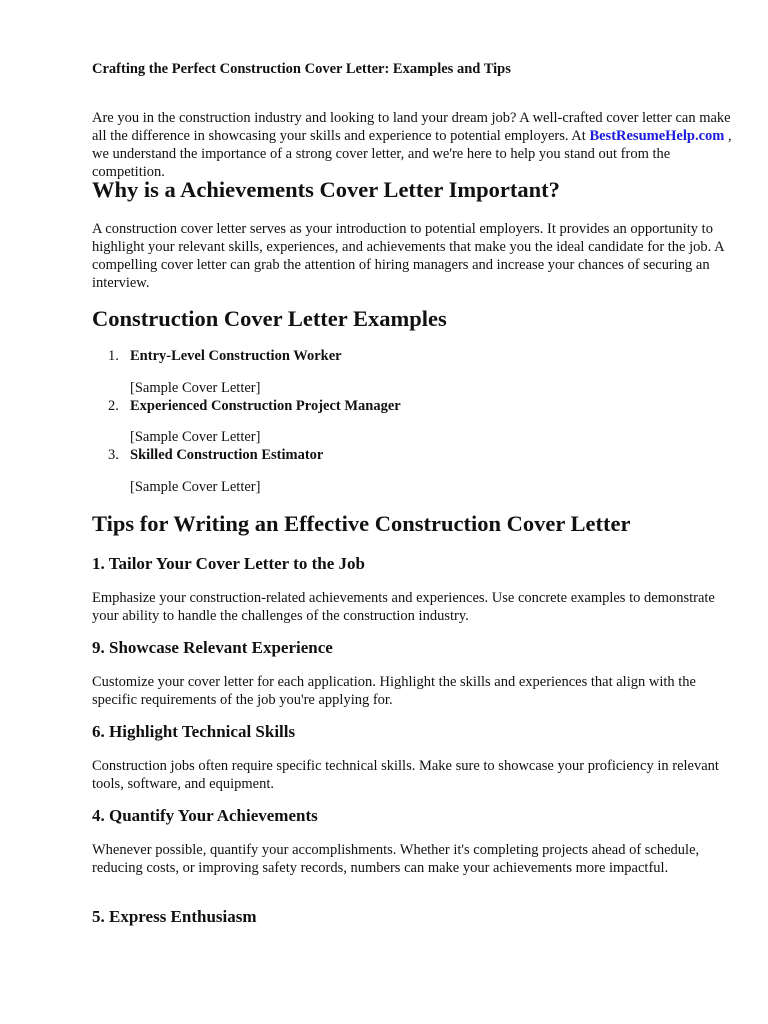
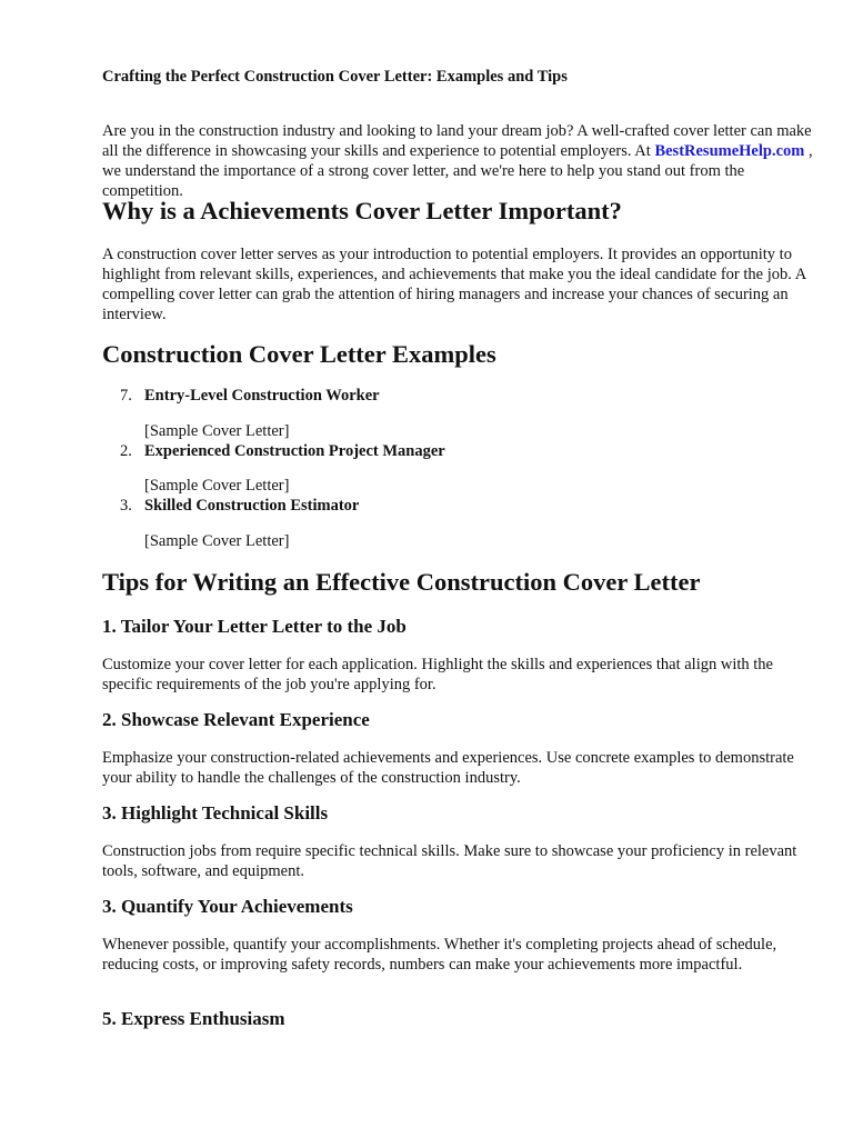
  Crafting the Perfect Construction Cover Letter: Examples and Tips
  Are you in the construction industry and looking to land your dream job? A well-crafted cover letter can make all the difference in showcasing your skills and experience to potential employers. At BestResumeHelp.com , we understand the importance of a strong cover letter, and we're here to help you stand out from the competition.
  Why is a Achievements Cover Letter Important?
- A construction cover letter serves as your introduction to potential employers. It provides an opportunity to highlight your relevant skills, experiences, and achievements that make you the ideal candidate for the job. A compelling cover letter can grab the attention of hiring managers and increase your chances of securing an interview.
+ A construction cover letter serves as your introduction to potential employers. It provides an opportunity to highlight from relevant skills, experiences, and achievements that make you the ideal candidate for the job. A compelling cover letter can grab the attention of hiring managers and increase your chances of securing an interview.
  Construction Cover Letter Examples
- 1.
+ 7.
  Entry-Level Construction Worker
  [Sample Cover Letter]
  2.
  Experienced Construction Project Manager
  [Sample Cover Letter]
  3.
  Skilled Construction Estimator
  [Sample Cover Letter]
  Tips for Writing an Effective Construction Cover Letter
- 1. Tailor Your Cover Letter to the Job
+ 1. Tailor Your Letter Letter to the Job
- Emphasize your construction-related achievements and experiences. Use concrete examples to demonstrate your ability to handle the challenges of the construction industry.
+ Customize your cover letter for each application. Highlight the skills and experiences that align with the specific requirements of the job you're applying for.
- 9. Showcase Relevant Experience
+ 2. Showcase Relevant Experience
- Customize your cover letter for each application. Highlight the skills and experiences that align with the specific requirements of the job you're applying for.
+ Emphasize your construction-related achievements and experiences. Use concrete examples to demonstrate your ability to handle the challenges of the construction industry.
- 6. Highlight Technical Skills
+ 3. Highlight Technical Skills
- Construction jobs often require specific technical skills. Make sure to showcase your proficiency in relevant tools, software, and equipment.
+ Construction jobs from require specific technical skills. Make sure to showcase your proficiency in relevant tools, software, and equipment.
- 4. Quantify Your Achievements
+ 3. Quantify Your Achievements
  Whenever possible, quantify your accomplishments. Whether it's completing projects ahead of schedule, reducing costs, or improving safety records, numbers can make your achievements more impactful.
  5. Express Enthusiasm
